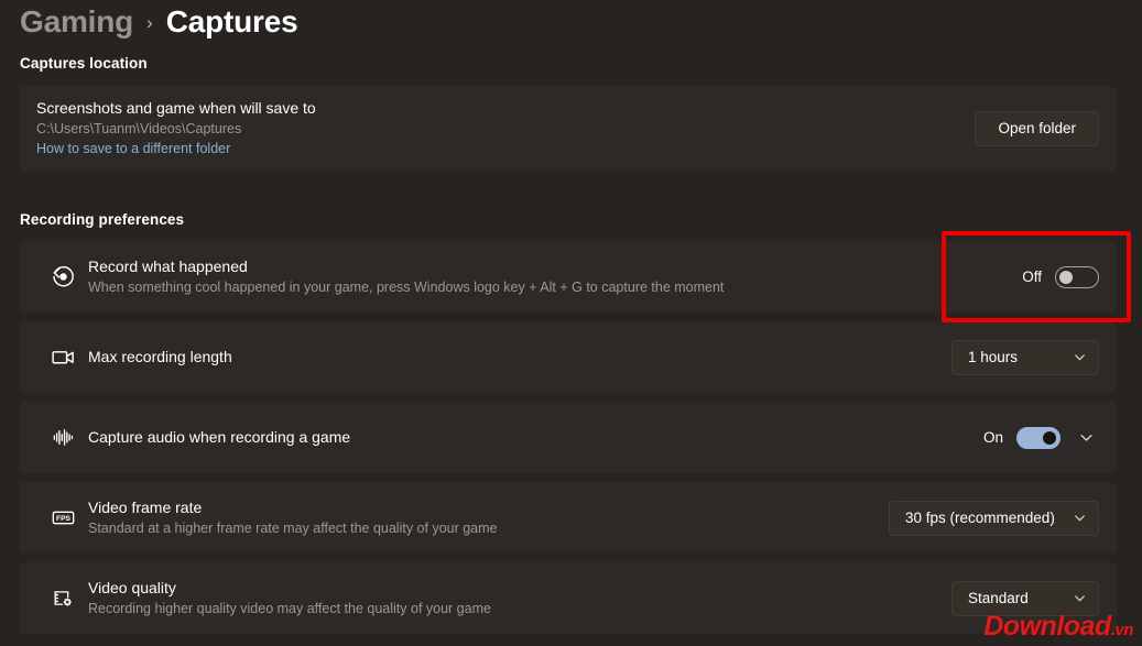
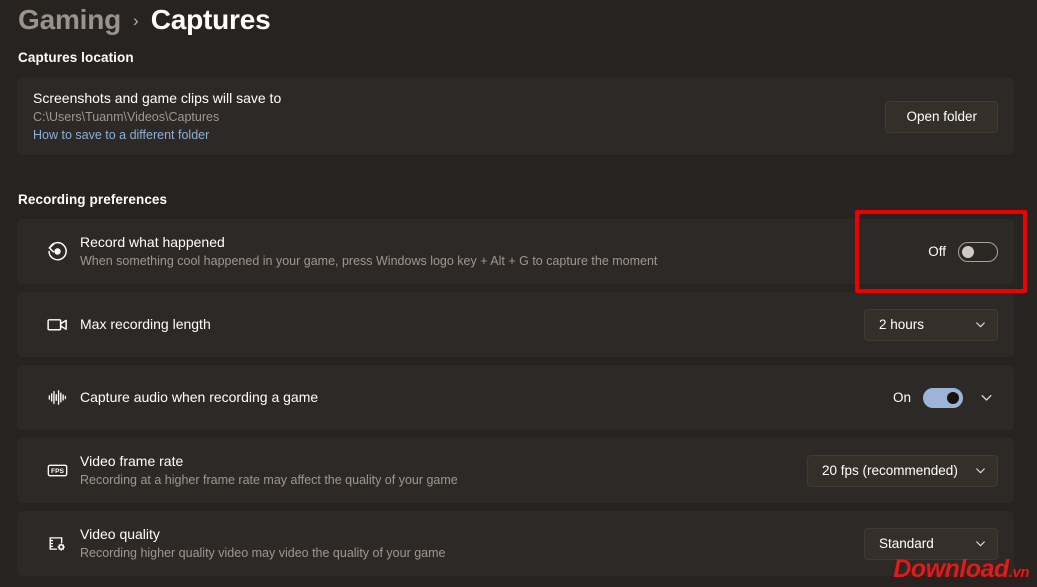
  Gaming
  ›
  Captures
  Captures location
- Screenshots and game when will save to
+ Screenshots and game clips will save to
  C:\Users\Tuanm\Videos\Captures
  How to save to a different folder
  Open folder
  Recording preferences
  Record what happened
  When something cool happened in your game, press Windows logo key + Alt + G to capture the moment
  Off
  Max recording length
- 1 hours
+ 2 hours
  Capture audio when recording a game
  On
  Video frame rate
- Standard at a higher frame rate may affect the quality of your game
+ Recording at a higher frame rate may affect the quality of your game
- 30 fps (recommended)
+ 20 fps (recommended)
  Video quality
- Recording higher quality video may affect the quality of your game
+ Recording higher quality video may video the quality of your game
  Standard
  Download.vn
